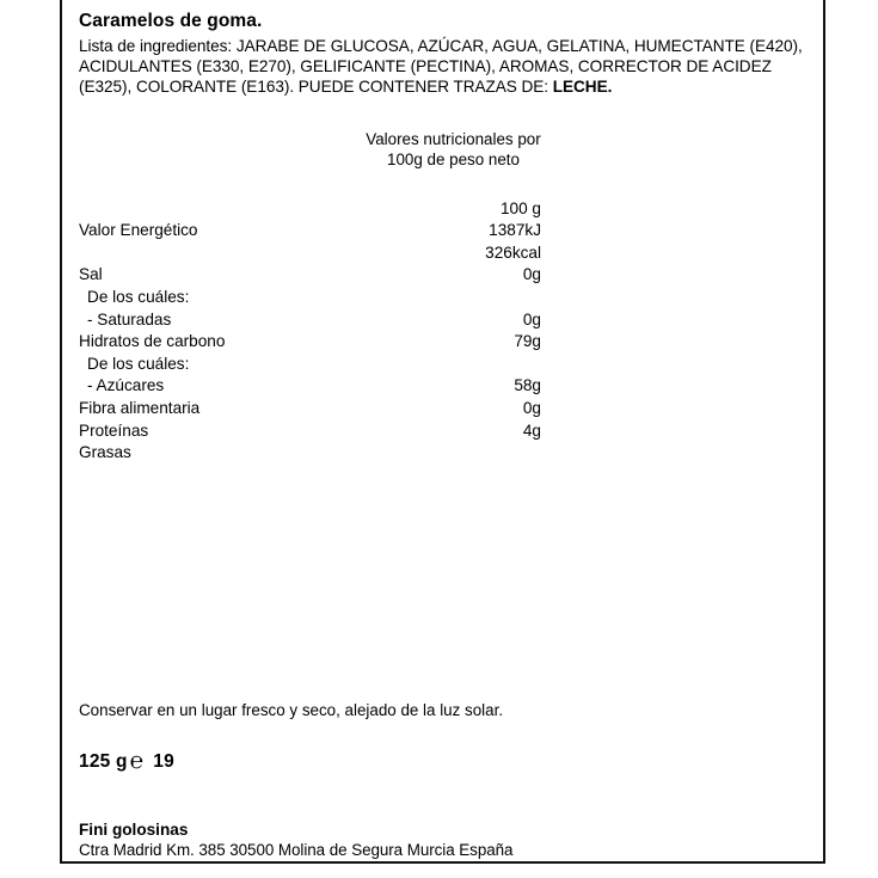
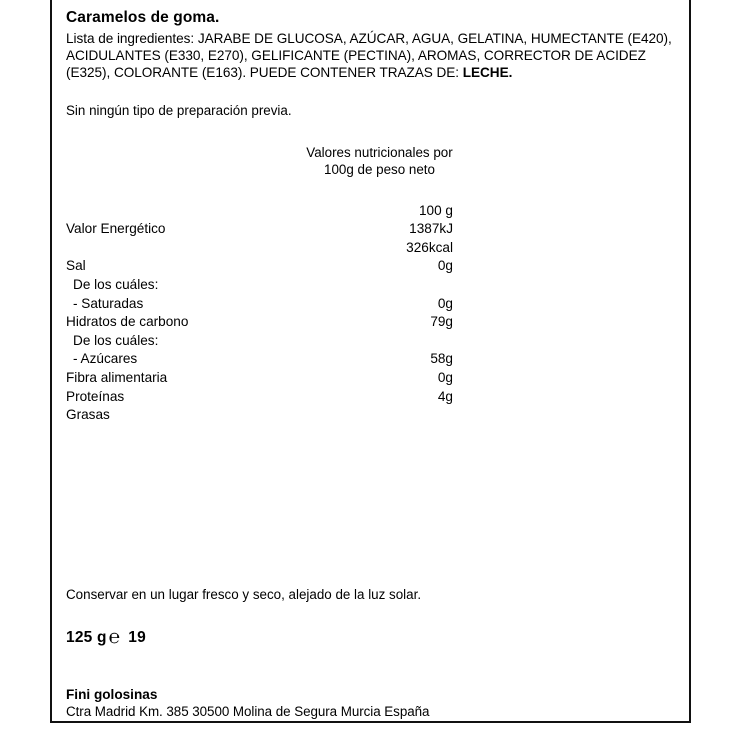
  Caramelos de goma.
  Lista de ingredientes: JARABE DE GLUCOSA, AZÚCAR, AGUA, GELATINA, HUMECTANTE (E420), ACIDULANTES (E330, E270), GELIFICANTE (PECTINA), AROMAS, CORRECTOR DE ACIDEZ (E325), COLORANTE (E163). PUEDE CONTENER TRAZAS DE: LECHE.
+ Sin ningún tipo de preparación previa.
  Valores nutricionales por
  100g de peso neto
  100 g
  Valor Energético
  1387kJ
  326kcal
  Sal
  0g
  De los cuáles:
  - Saturadas
  0g
  Hidratos de carbono
  79g
  De los cuáles:
  - Azúcares
  58g
  Fibra alimentaria
  0g
  Proteínas
  4g
  Grasas
  Conservar en un lugar fresco y seco, alejado de la luz solar.
  125 g℮ 19
  Fini golosinas
  Ctra Madrid Km. 385 30500 Molina de Segura Murcia España
